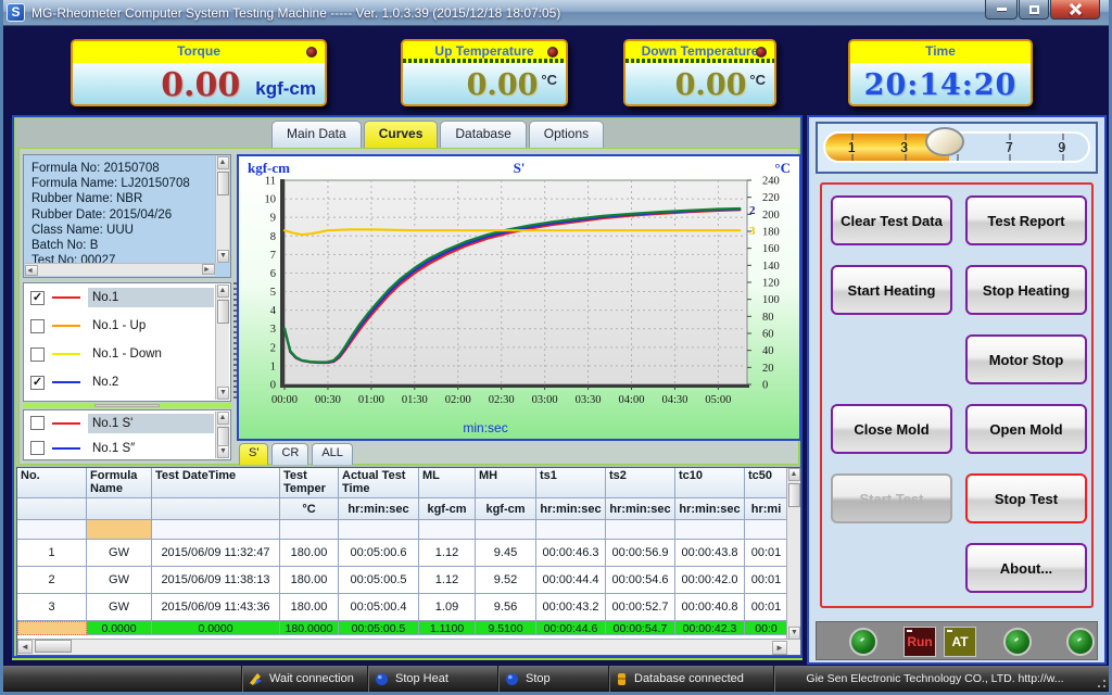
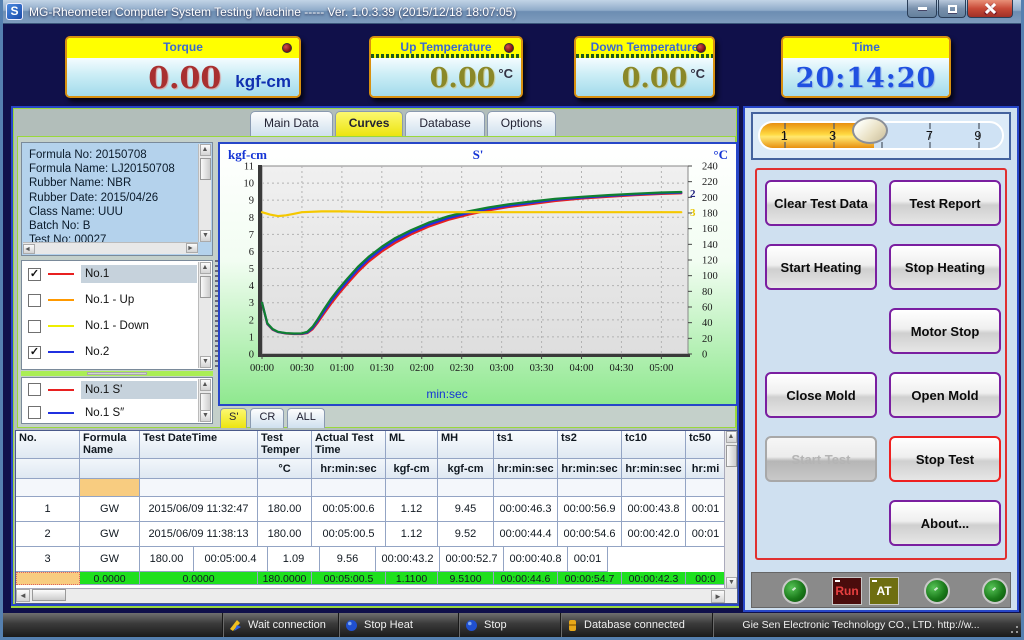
  S
  MG-Rheometer Computer System Testing Machine ----- Ver. 1.0.3.39 (2015/12/18 18:07:05)
  Torque
  0.00
  kgf-cm
  Up Temperature
  0.00
  °C
  Down Temperatur
  0.00
  °C
  Time
  20:14:20
  Main Data
  Curves
  Database
  Options
  Formula No: 20150708
  Formula Name: LJ20150708
  Rubber Name: NBR
  Rubber Date: 2015/04/26
  Class Name: UUU
  Batch No: B
  Test No: 00027
  ✓
  No.1
  No.1 - Up
  No.1 - Down
  ✓
  No.2
  No.1 S'
  No.1 S″
  kgf-cm
  S'
  °C
  0
  1
  2
  3
  4
  5
  6
  7
  8
  9
  10
  11
  0
  20
  40
  60
  80
  100
  120
  140
  160
  180
  200
  220
  240
  00:00
  00:30
  01:00
  01:30
  02:00
  02:30
  03:00
  03:30
  04:00
  04:30
  05:00
  2
  3
  min:sec
  S'
  CR
  ALL
  No.
  Formula Name
  Test DateTime
  Test Temper
  Actual Test Time
  ML
  MH
  ts1
  ts2
  tc10
  tc50
  °C
  hr:min:sec
  kgf-cm
  kgf-cm
  hr:min:sec
  hr:min:sec
  hr:min:sec
  hr:mi
  1
  GW
  2015/06/09 11:32:47
  180.00
  00:05:00.6
  1.12
  9.45
  00:00:46.3
  00:00:56.9
  00:00:43.8
  00:01
  2
  GW
  2015/06/09 11:38:13
  180.00
  00:05:00.5
  1.12
  9.52
  00:00:44.4
  00:00:54.6
  00:00:42.0
  00:01
  3
  GW
- 2015/06/09 11:43:36
  180.00
  00:05:00.4
  1.09
  9.56
  00:00:43.2
  00:00:52.7
  00:00:40.8
  00:01
  0.0000
  0.0000
  180.0000
  00:05:00.5
  1.1100
  9.5100
  00:00:44.6
  00:00:54.7
  00:00:42.3
  00:0
  ◄
  ►
  1
  3
  7
  9
  Clear Test Data
  Test Report
  Start Heating
  Stop Heating
  Motor Stop
  Close Mold
  Open Mold
  Start Test
  Stop Test
  About...
  Run
  AT
  Wait connection
  Stop Heat
  Stop
  Database connected
  Gie Sen Electronic Technology CO., LTD. http://w...
